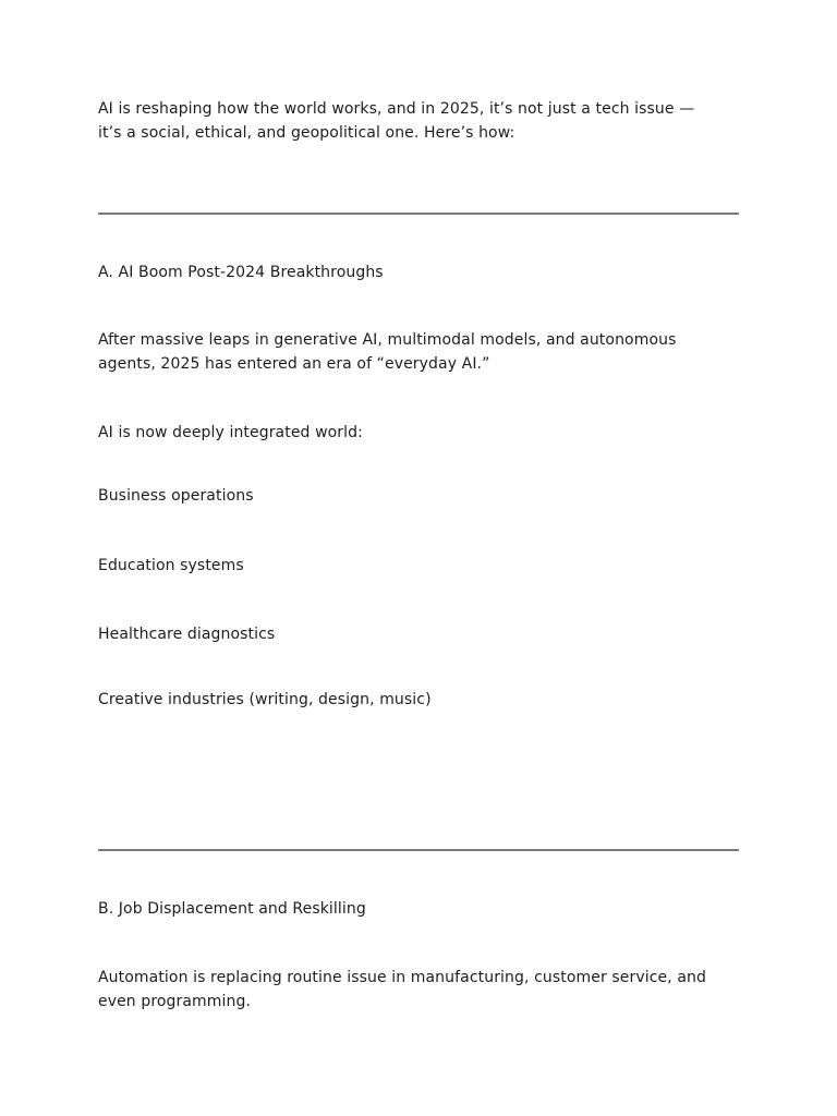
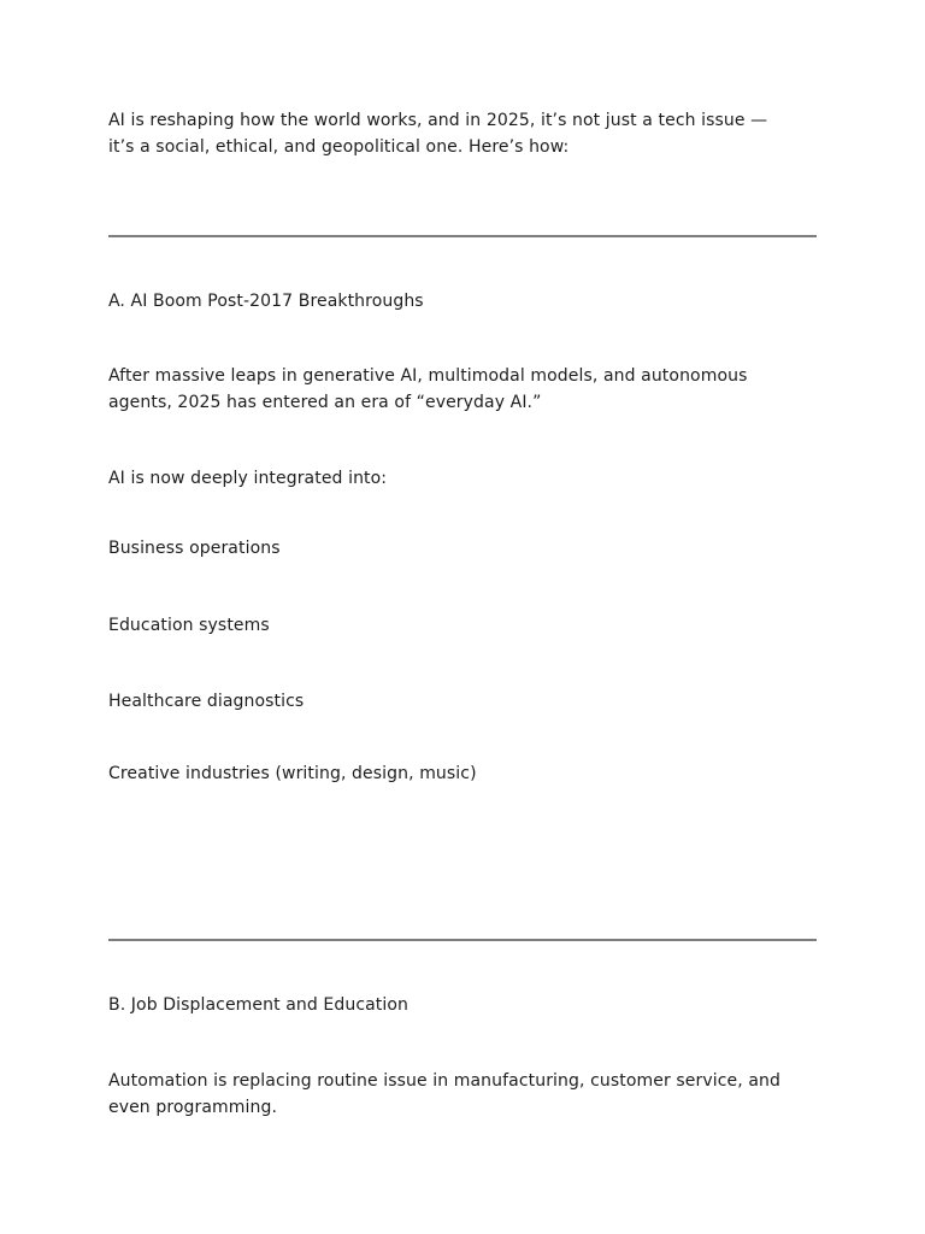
  AI is reshaping how the world works, and in 2025, it’s not just a tech issue —
  it’s a social, ethical, and geopolitical one. Here’s how:
- A. AI Boom Post-2024 Breakthroughs
+ A. AI Boom Post-2017 Breakthroughs
  After massive leaps in generative AI, multimodal models, and autonomous
  agents, 2025 has entered an era of “everyday AI.”
- AI is now deeply integrated world:
+ AI is now deeply integrated into:
  Business operations
  Education systems
  Healthcare diagnostics
  Creative industries (writing, design, music)
- B. Job Displacement and Reskilling
+ B. Job Displacement and Education
  Automation is replacing routine issue in manufacturing, customer service, and
  even programming.
